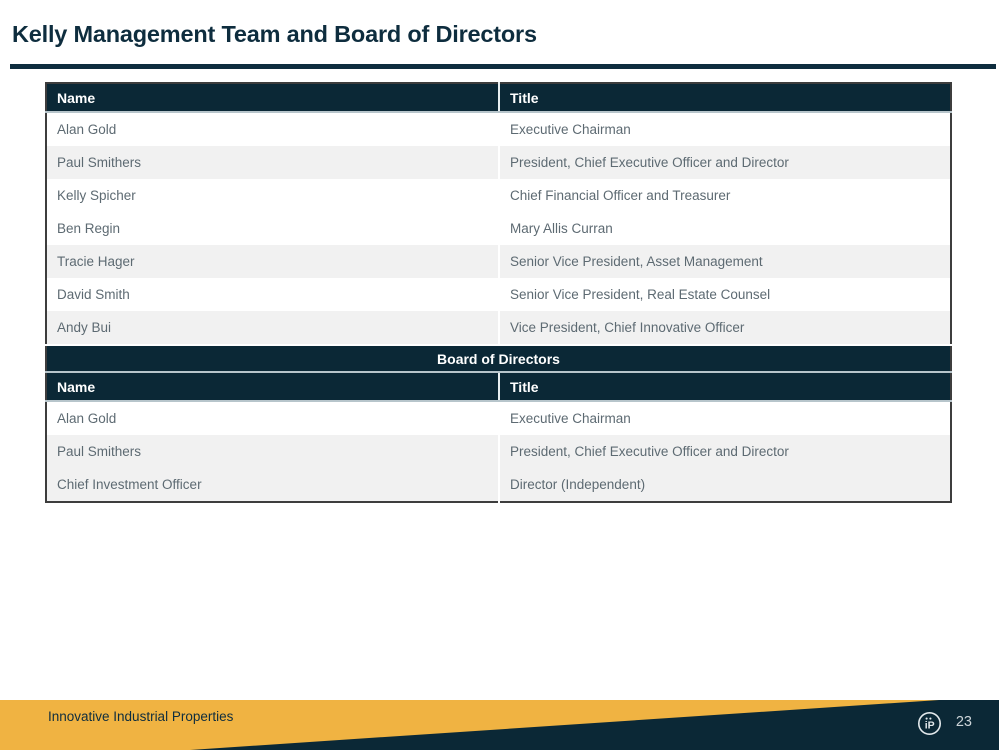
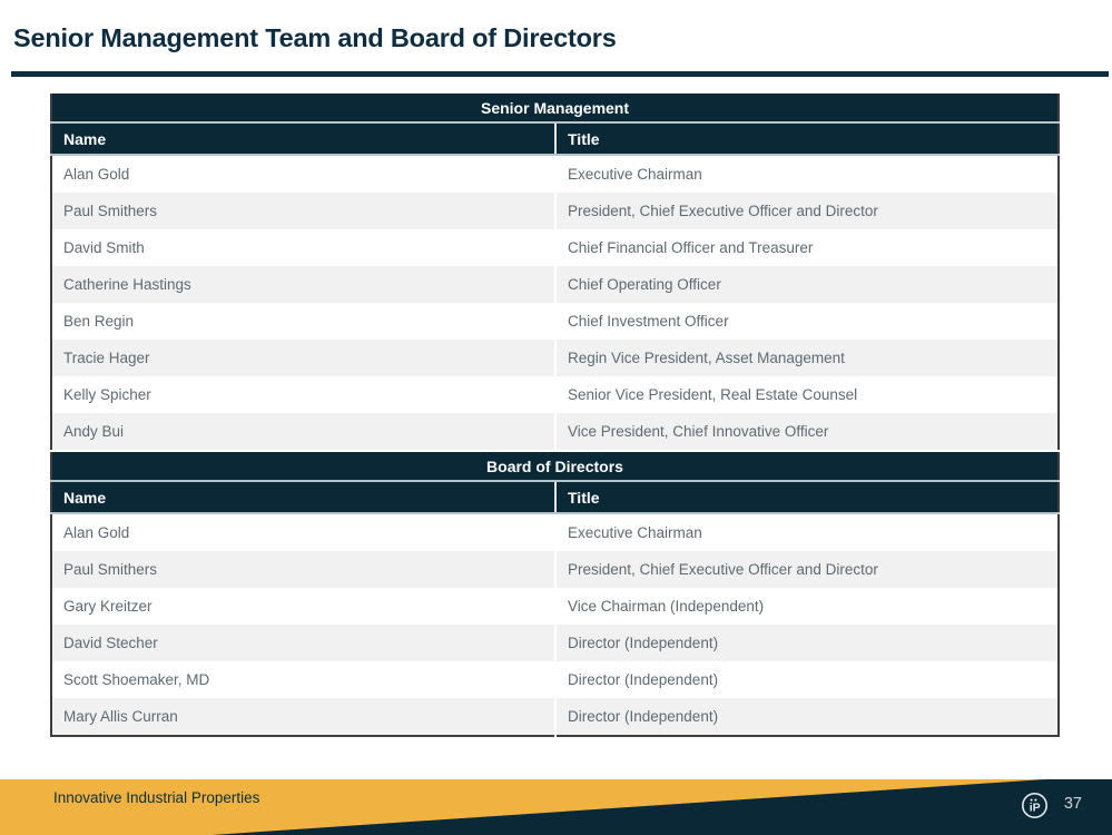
- Kelly Management Team and Board of Directors
+ Senior Management Team and Board of Directors
+ Senior Management
  Name	Title
  Alan Gold	Executive Chairman
  Paul Smithers	President, Chief Executive Officer and Director
- Kelly Spicher	Chief Financial Officer and Treasurer
+ David Smith	Chief Financial Officer and Treasurer
+ Catherine Hastings	Chief Operating Officer
- Ben Regin	Mary Allis Curran
+ Ben Regin	Chief Investment Officer
- Tracie Hager	Senior Vice President, Asset Management
+ Tracie Hager	Regin Vice President, Asset Management
- David Smith	Senior Vice President, Real Estate Counsel
+ Kelly Spicher	Senior Vice President, Real Estate Counsel
  Andy Bui	Vice President, Chief Innovative Officer
  Board of Directors
  Name	Title
  Alan Gold	Executive Chairman
  Paul Smithers	President, Chief Executive Officer and Director
+ Gary Kreitzer	Vice Chairman (Independent)
+ David Stecher	Director (Independent)
+ Scott Shoemaker, MD	Director (Independent)
- Chief Investment Officer	Director (Independent)
+ Mary Allis Curran	Director (Independent)
  Innovative Industrial Properties
  iP
- 23
+ 37
